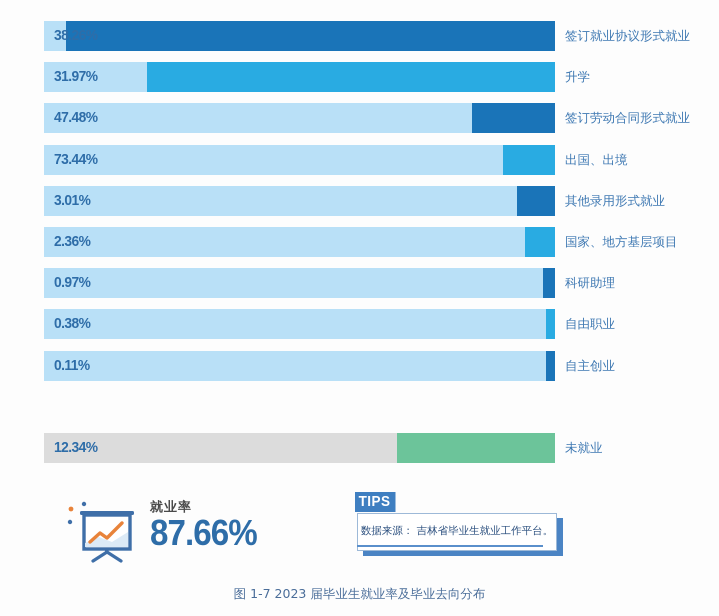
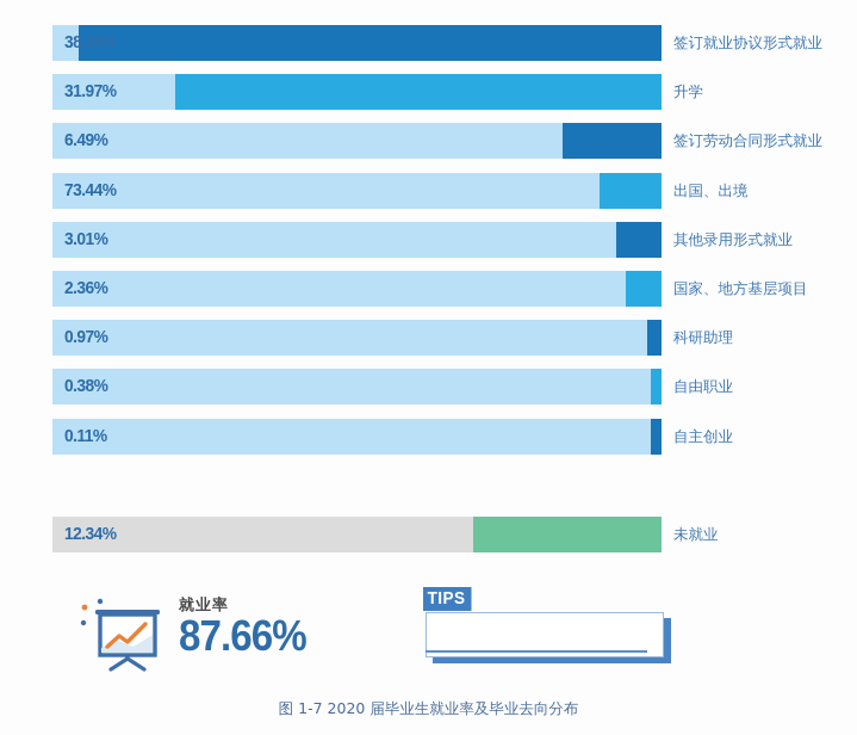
  38.26%
  签订就业协议形式就业
  31.97%
  升学
- 47.48%
+ 6.49%
  签订劳动合同形式就业
  73.44%
  出国、出境
  3.01%
  其他录用形式就业
  2.36%
  国家、地方基层项目
  0.97%
  科研助理
  0.38%
  自由职业
  0.11%
  自主创业
  12.34%
  未就业
  就业率
  87.66%
- 数据来源： 吉林省毕业生就业工作平台。
  TIPS
- 图 1-7 2023 届毕业生就业率及毕业去向分布
+ 图 1-7 2020 届毕业生就业率及毕业去向分布
